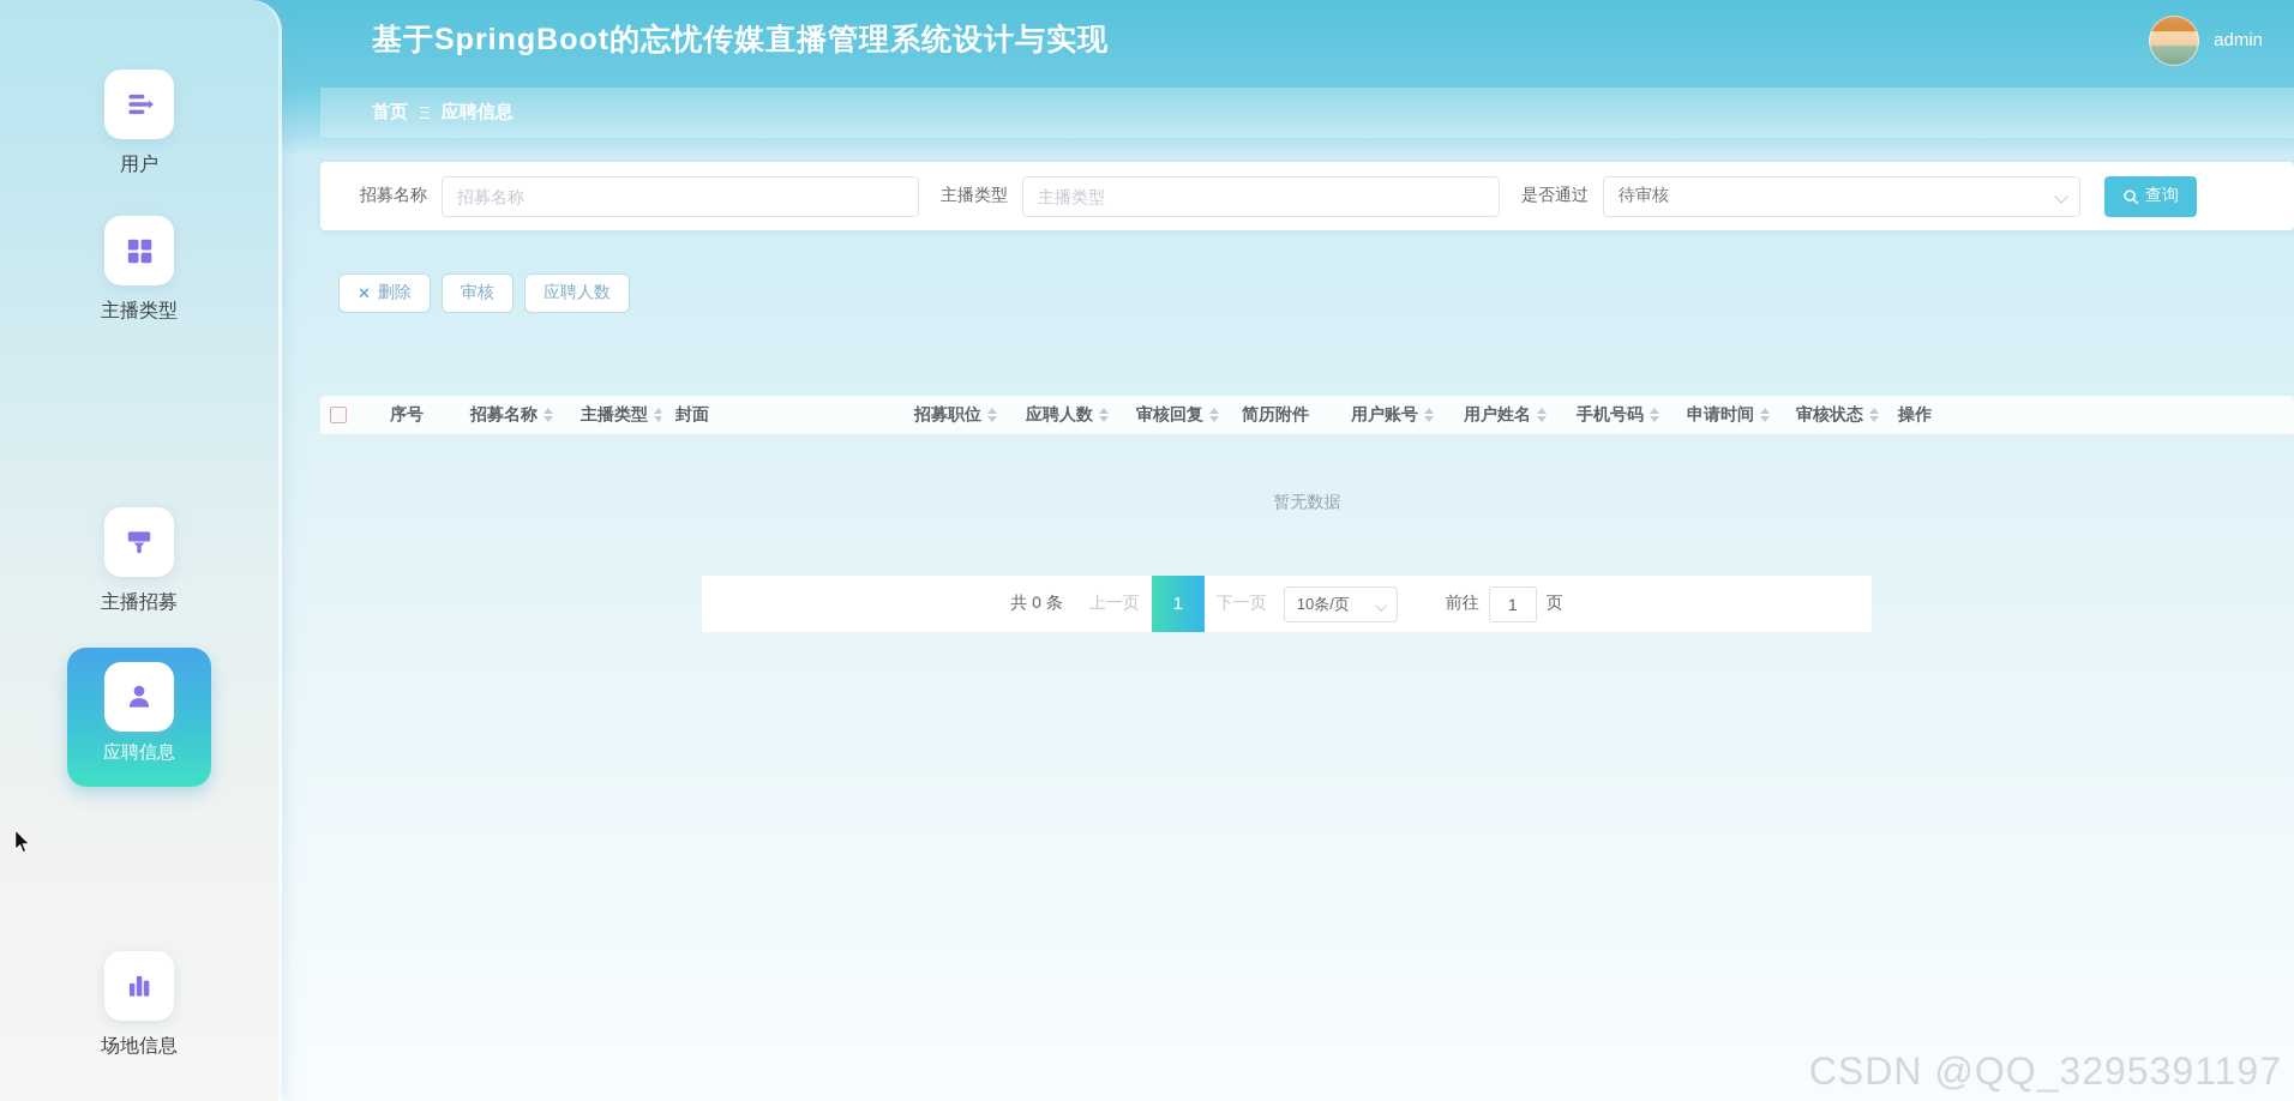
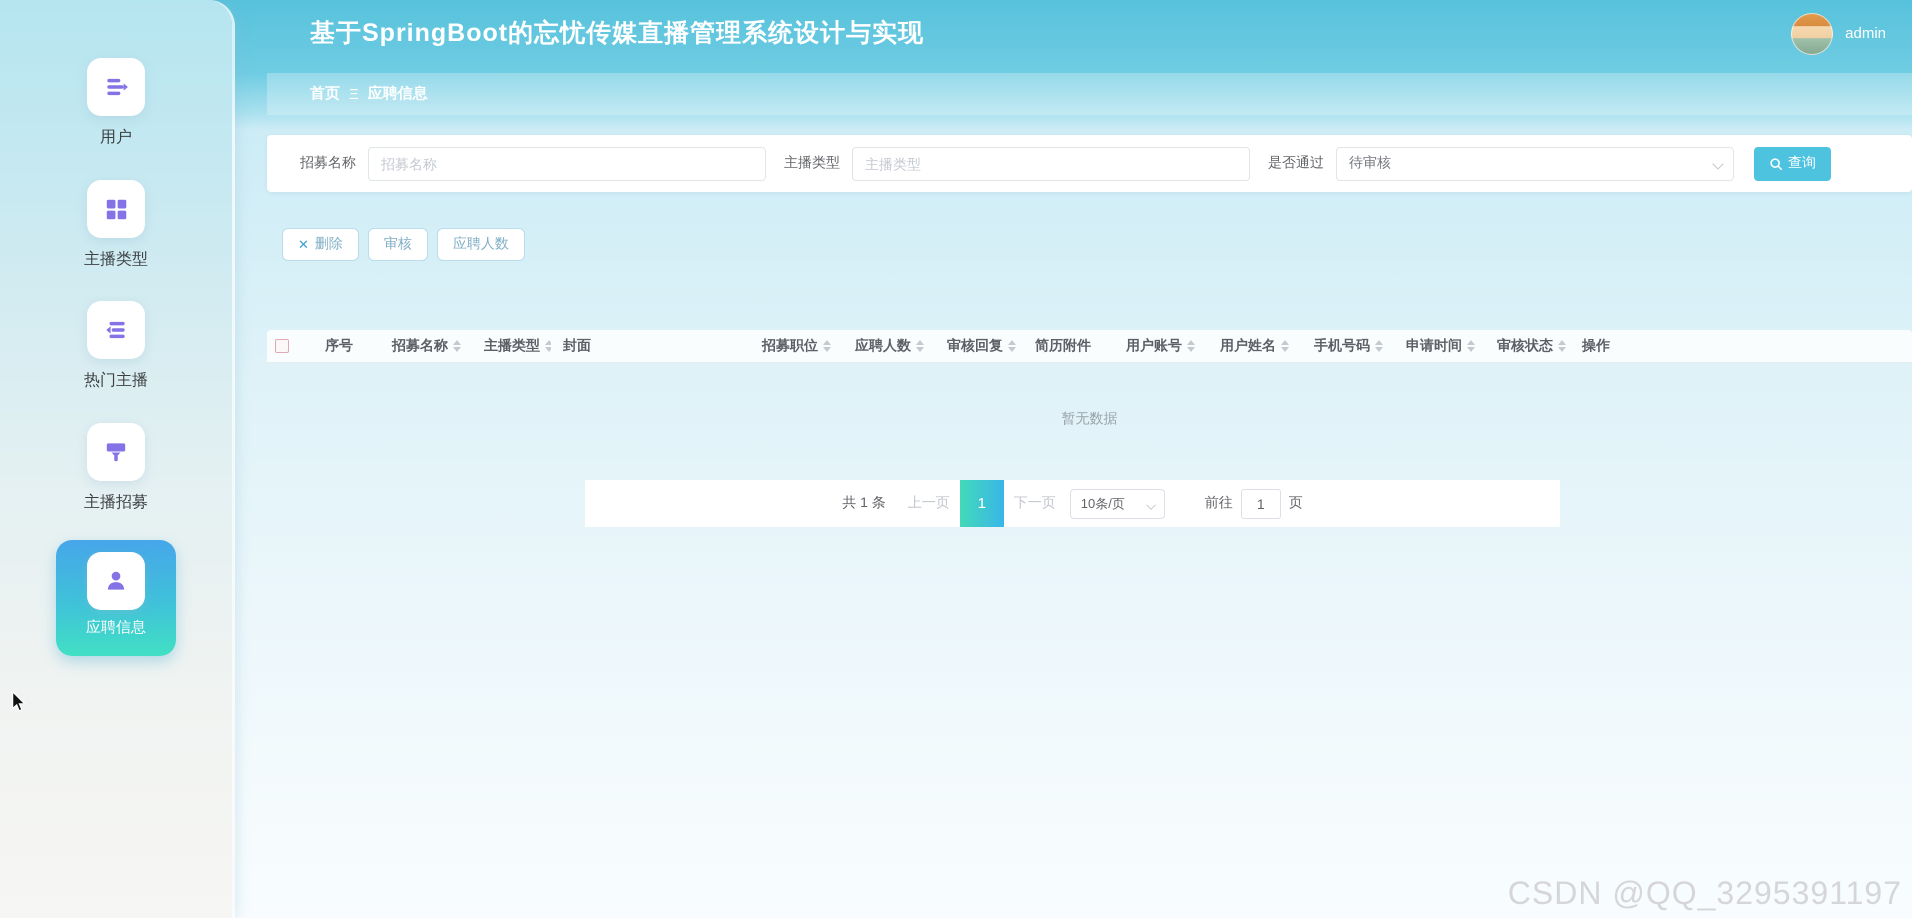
  基于SpringBoot的忘忧传媒直播管理系统设计与实现
  admin
  首页
  Ξ
  应聘信息
  招募名称
  招募名称
  主播类型
  主播类型
  是否通过
  待审核
  查询
  ✕
  删除
  审核
  应聘人数
  序号
  招募名称
  主播类型
  封面
  招募职位
  应聘人数
  审核回复
  简历附件
  用户账号
  用户姓名
  手机号码
  申请时间
  审核状态
  操作
  暂无数据
- 共 0 条
+ 共 1 条
  上一页
  1
  下一页
  10条/页
  前往
  1
  页
  用户
  主播类型
+ 热门主播
  主播招募
  应聘信息
- 场地信息
  CSDN @QQ_3295391197
